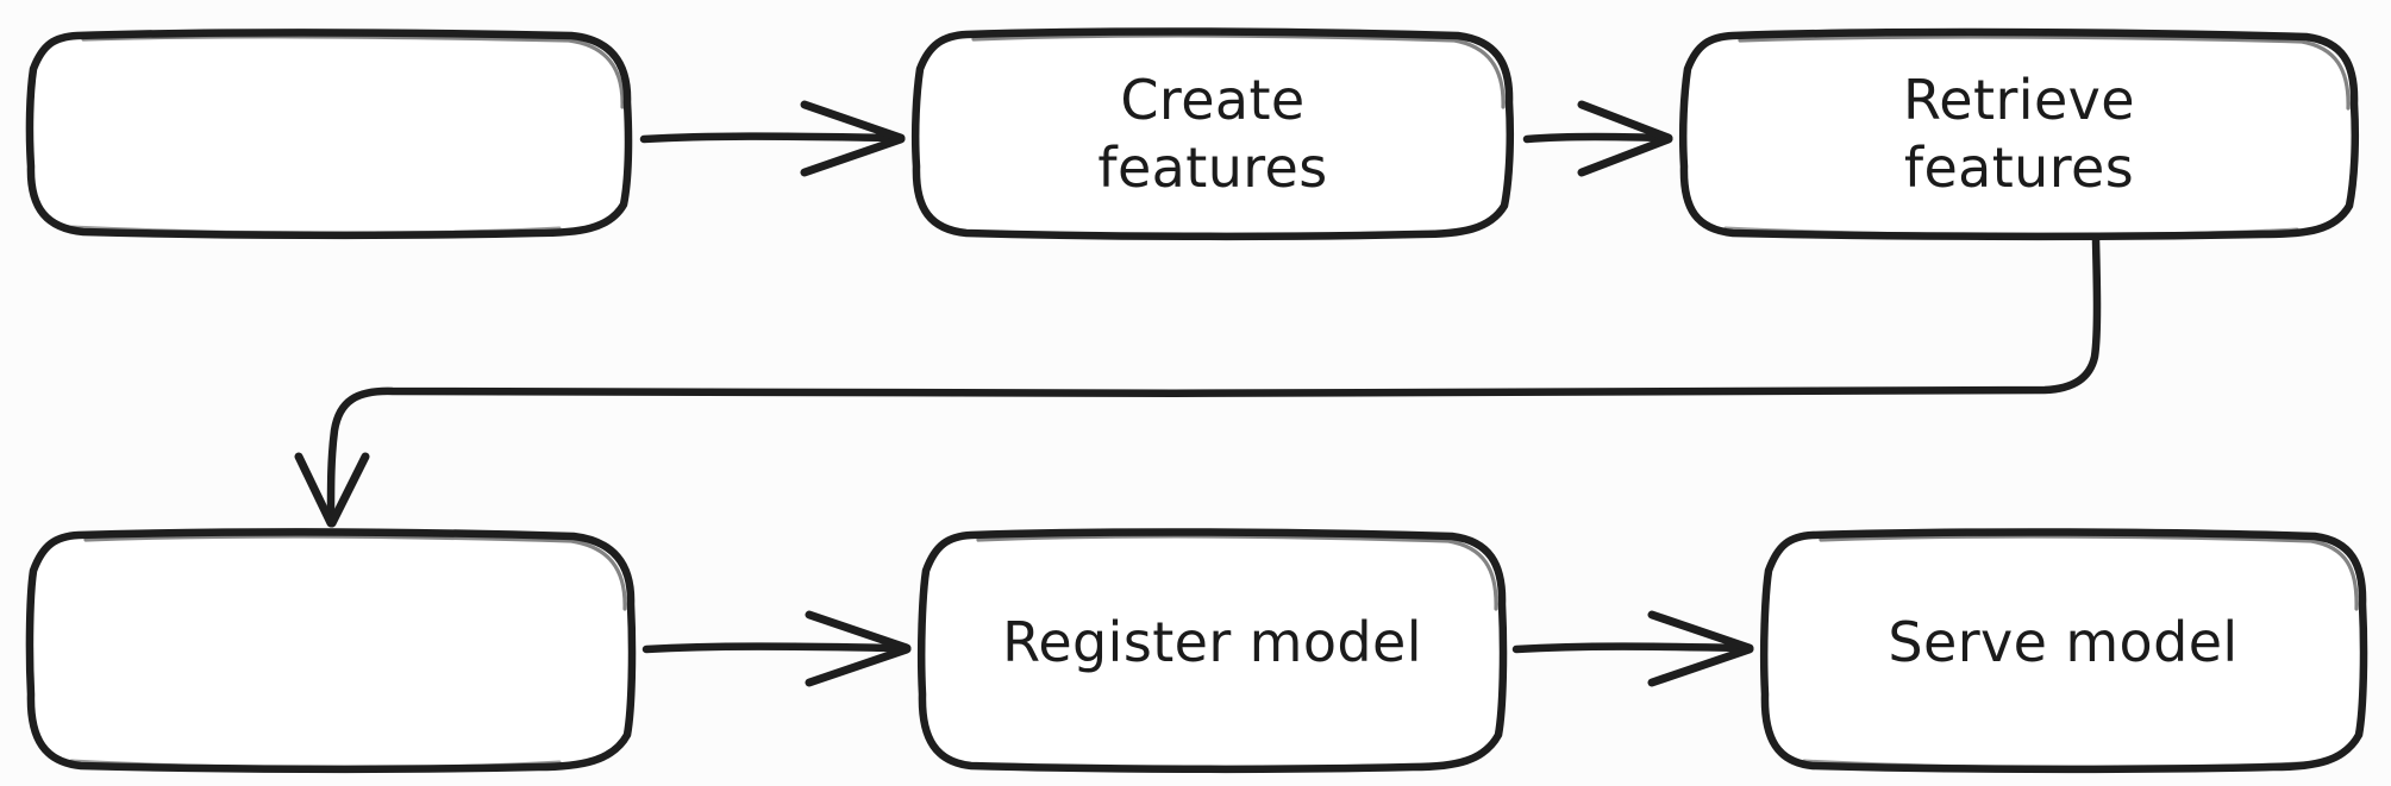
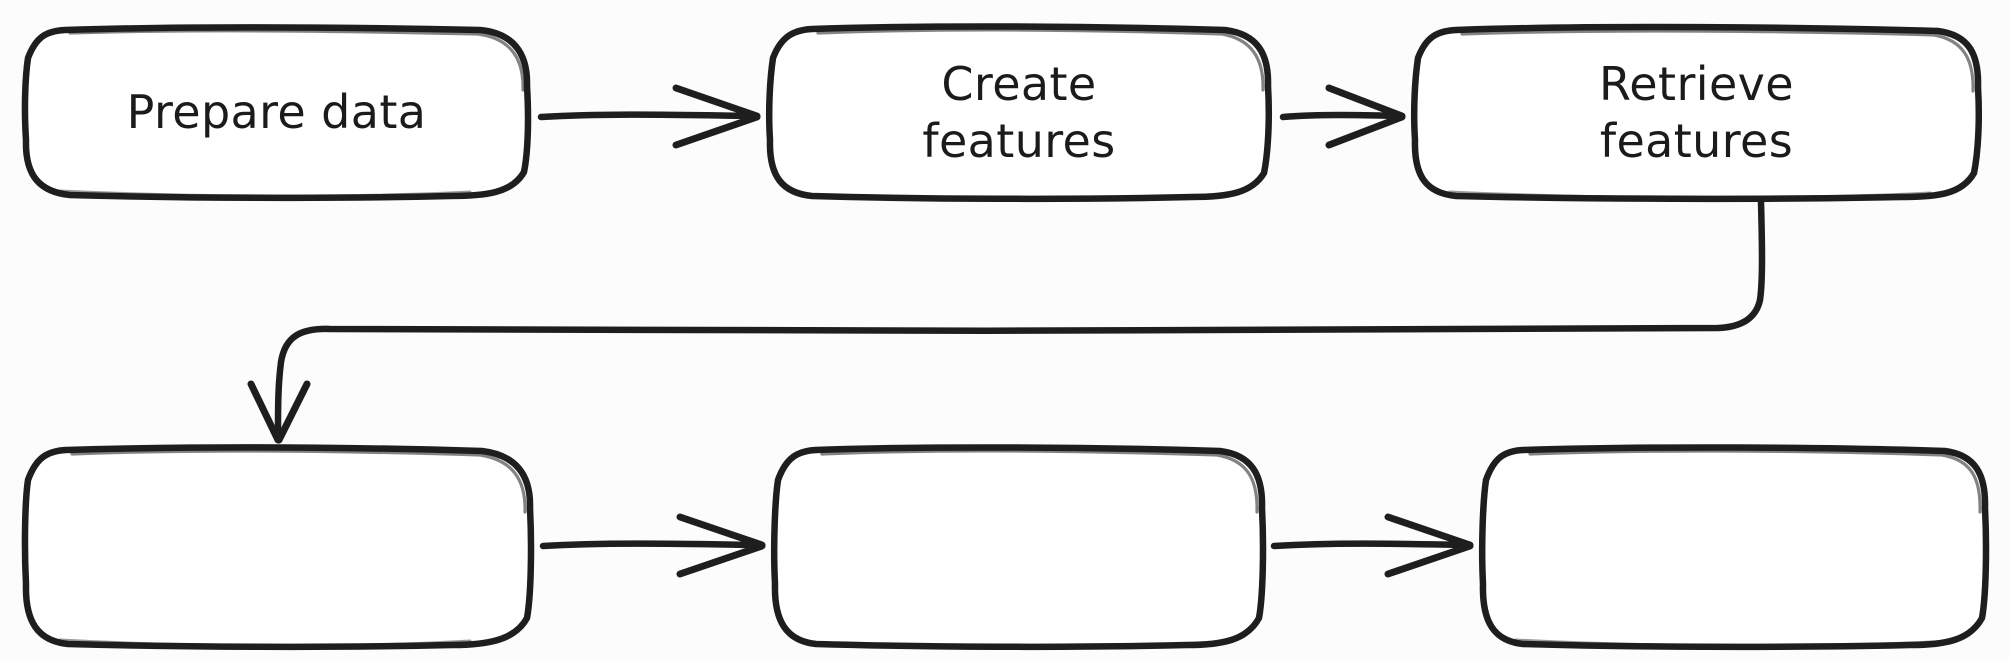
+ Prepare data
  Create
  features
  Retrieve
  features
- Register model
- Serve model
